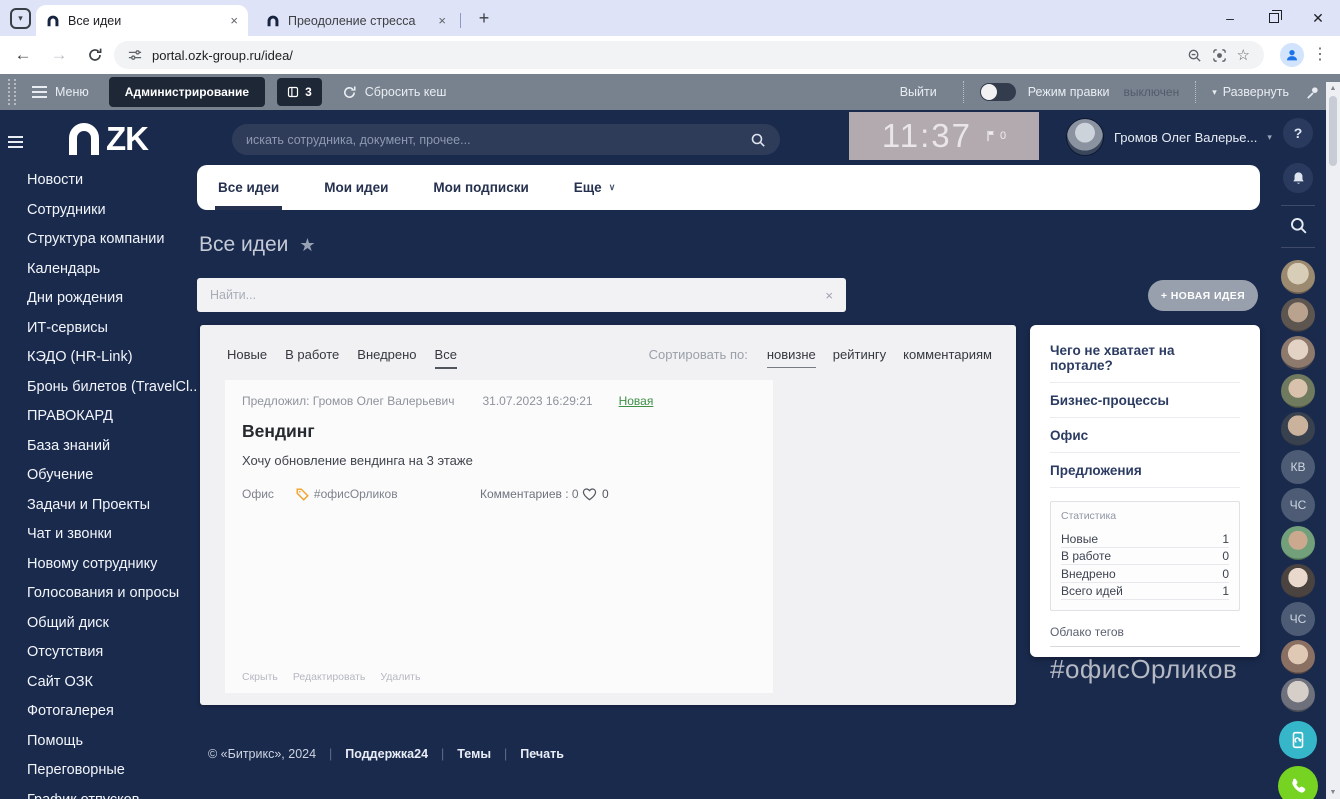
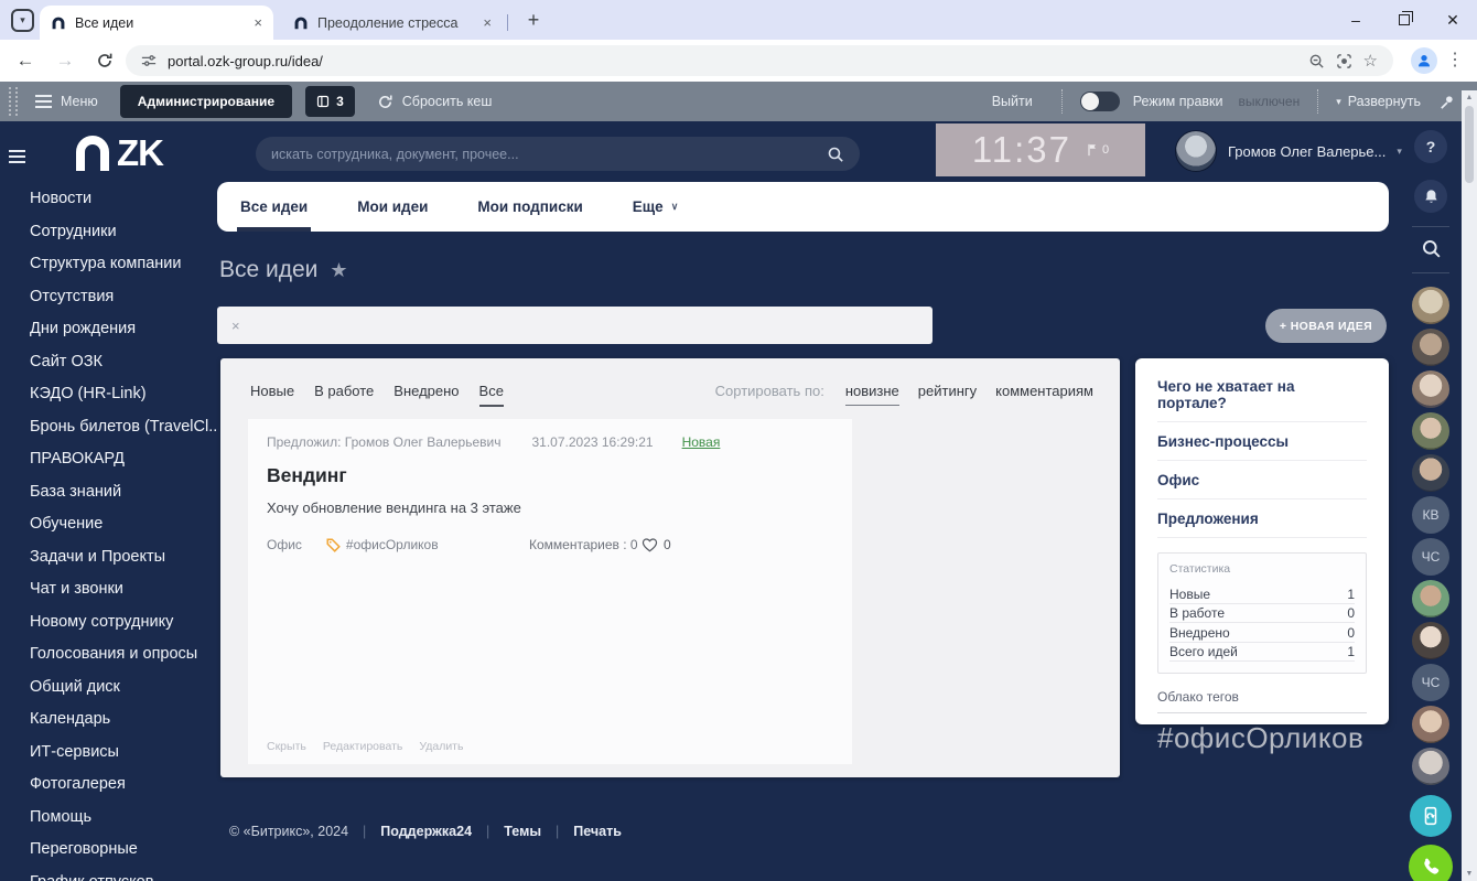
  ▾
  Все идеи
  ×
  Преодоление стресса
  ×
  +
  –
  ✕
  ←
  →
  portal.ozk-group.ru/idea/
  ☆
  ⋮
  Меню
  Администрирование
  3
  Сбросить кеш
  Выйти
  Режим правки
  выключен
  ▾
  Развернуть
  ZK
  искать сотрудника, документ, прочее...
  11:37
  0
  Громов Олег Валерье...
  ▾
  Новости
  Сотрудники
  Структура компании
- Календарь
+ Отсутствия
  Дни рождения
- ИТ-сервисы
+ Сайт ОЗК
  КЭДО (HR-Link)
  Бронь билетов (TravelCl..
  ПРАВОКАРД
  База знаний
  Обучение
  Задачи и Проекты
  Чат и звонки
  Новому сотруднику
  Голосования и опросы
  Общий диск
- Отсутствия
+ Календарь
- Сайт ОЗК
+ ИТ-сервисы
  Фотогалерея
  Помощь
  Переговорные
  Все идеи
  Мои идеи
  Мои подписки
  Еще
  Все идеи
  ★
- Найти...
  ×
  + НОВАЯ ИДЕЯ
  Новые
  В работе
  Внедрено
  Все
  Сортировать по:
  новизне
  рейтингу
  комментариям
  Предложил: Громов Олег Валерьевич
  31.07.2023 16:29:21
  Новая
  Вендинг
  Хочу обновление вендинга на 3 этаже
  Офис
  #офисОрликов
  Комментариев : 0
  0
  Скрыть
  Редактировать
  Удалить
  Чего не хватает на портале?
  Бизнес-процессы
  Офис
  Предложения
  Статистика
  Новые
  1
  В работе
  0
  Внедрено
  0
  Всего идей
  1
  Облако тегов
  #офисОрликов
  © «Битрикс», 2024
  Поддержка24
  Темы
  Печать
  ?
  КВ
  ЧС
  ЧС
